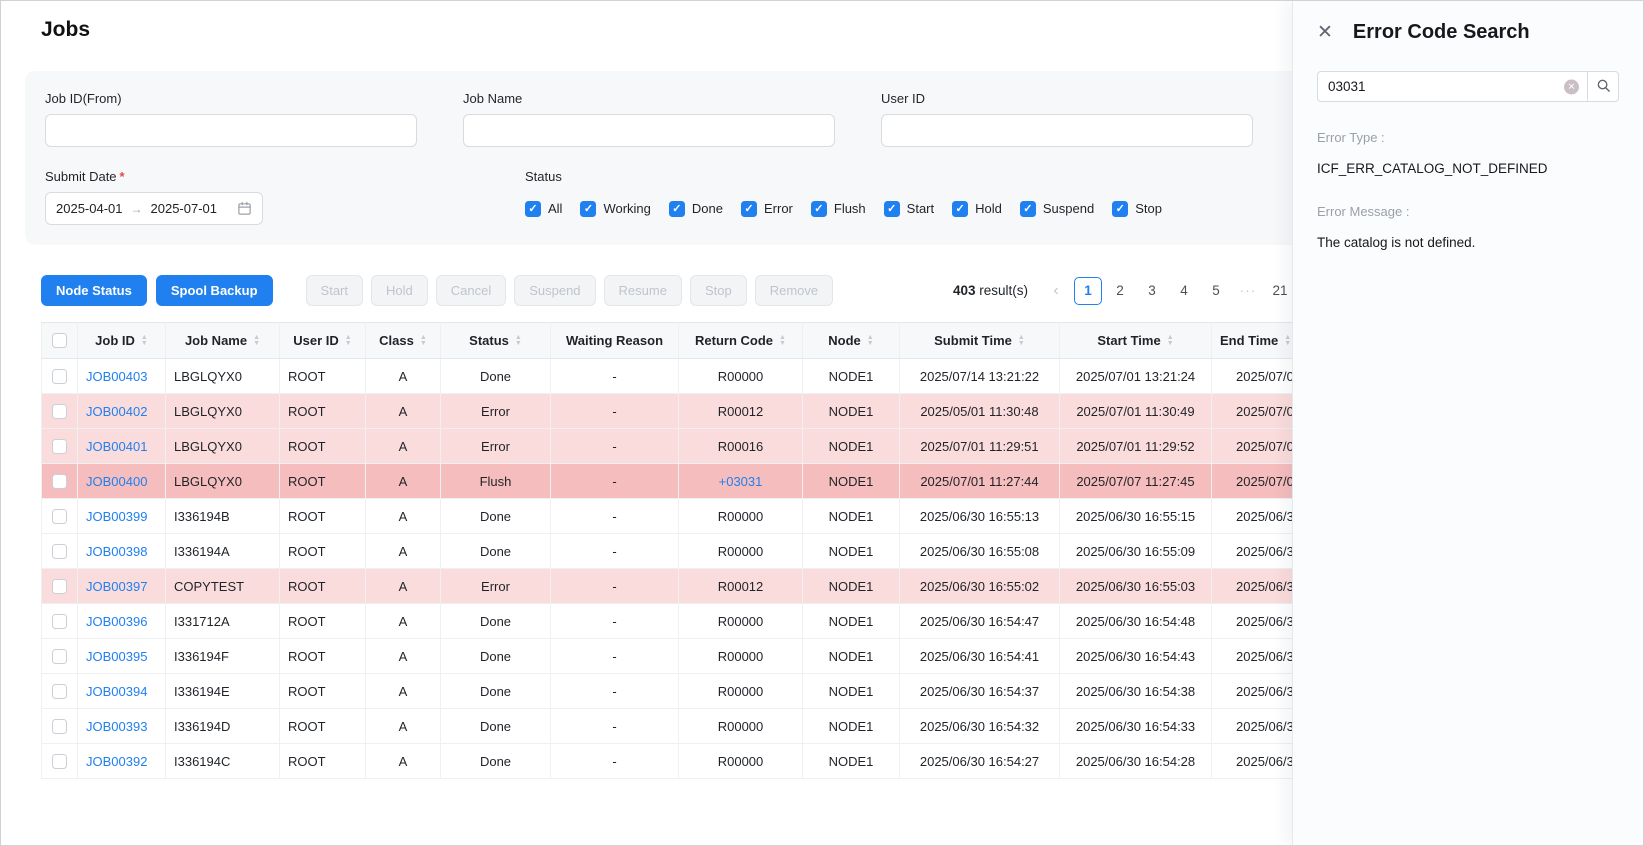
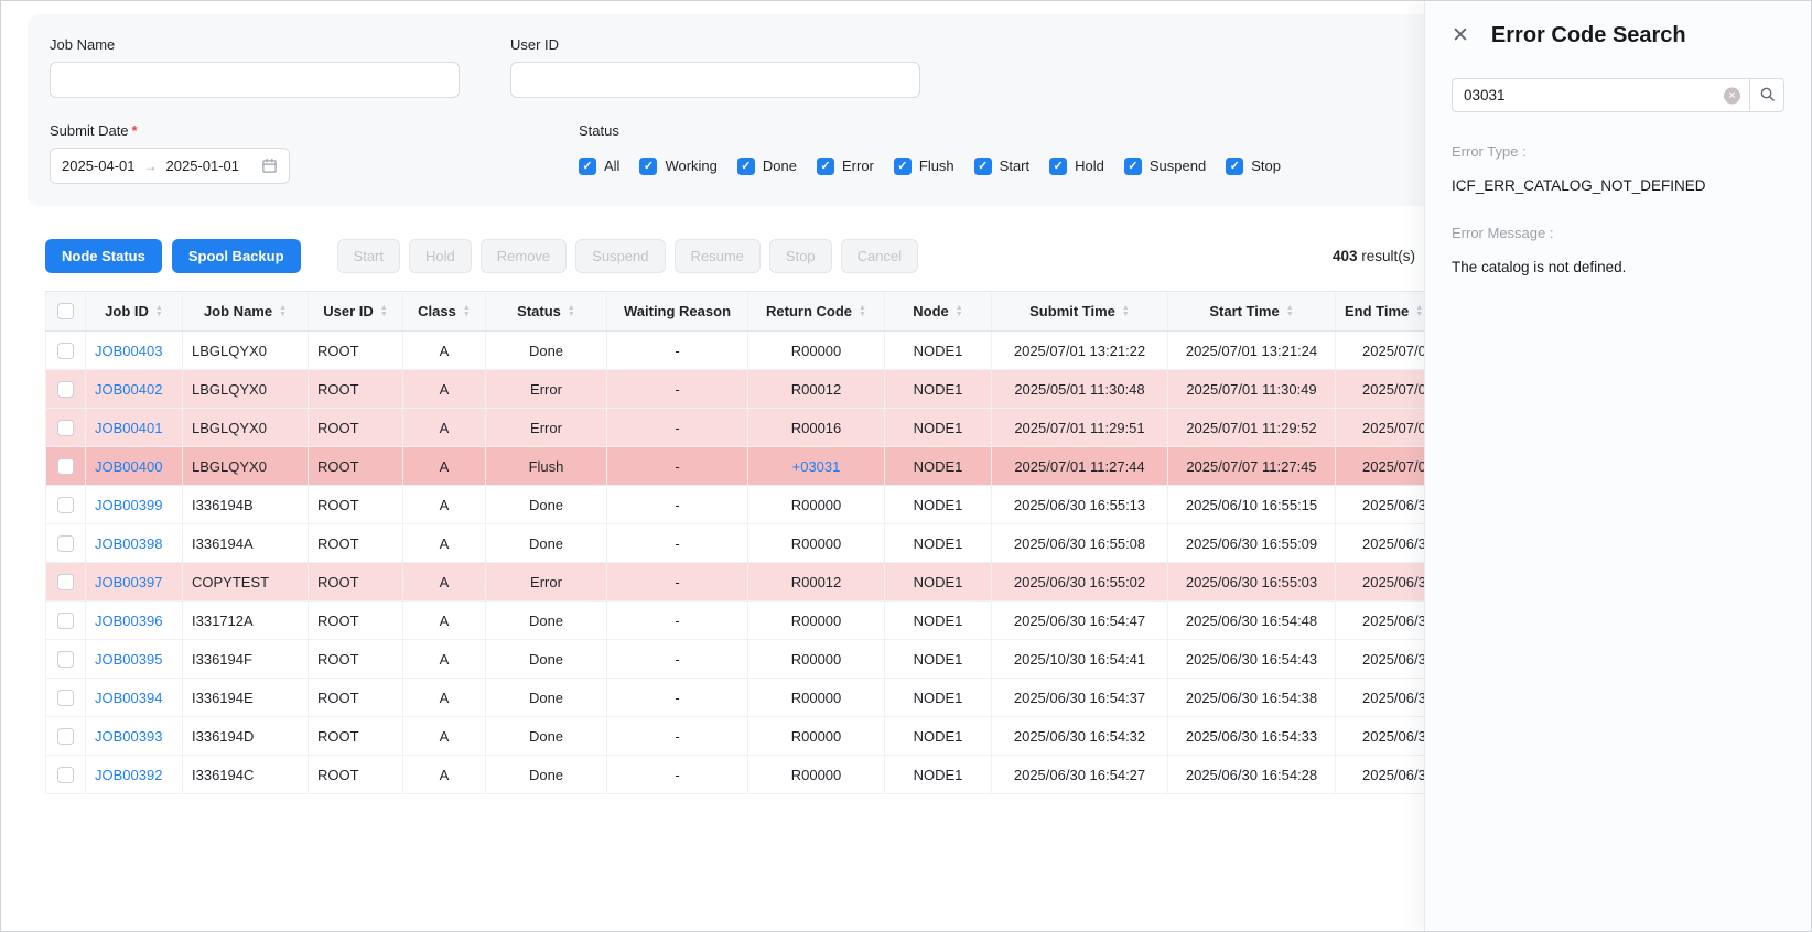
- Jobs
- Job ID(From)
  Job Name
  User ID
  Submit Date *
  2025-04-01
  →
- 2025-07-01
+ 2025-01-01
  Status
  ✓
  All
  ✓
  Working
  ✓
  Done
  ✓
  Error
  ✓
  Flush
  ✓
  Start
  ✓
  Hold
  ✓
  Suspend
  ✓
  Stop
  Node Status
  Spool Backup
  Start
  Hold
- Cancel
+ Remove
  Suspend
  Resume
  Stop
- Remove
+ Cancel
  403 result(s)
- ‹
- 1
- 2
- 3
- 4
- 5
- ···
- 21
  	Job ID	Job Name	User ID	Class	Status	Waiting Reason	Return Code	Node	Submit Time	Start Time	End Time
- 	JOB00403	LBGLQYX0	ROOT	A	Done	-	R00000	NODE1	2025/07/14 13:21:22	2025/07/01 13:21:24	2025/07/0
+ 	JOB00403	LBGLQYX0	ROOT	A	Done	-	R00000	NODE1	2025/07/01 13:21:22	2025/07/01 13:21:24	2025/07/0
  	JOB00402	LBGLQYX0	ROOT	A	Error	-	R00012	NODE1	2025/05/01 11:30:48	2025/07/01 11:30:49	2025/07/0
  	JOB00401	LBGLQYX0	ROOT	A	Error	-	R00016	NODE1	2025/07/01 11:29:51	2025/07/01 11:29:52	2025/07/0
  	JOB00400	LBGLQYX0	ROOT	A	Flush	-	+03031	NODE1	2025/07/01 11:27:44	2025/07/07 11:27:45	2025/07/0
- 	JOB00399	I336194B	ROOT	A	Done	-	R00000	NODE1	2025/06/30 16:55:13	2025/06/30 16:55:15	2025/06/3
+ 	JOB00399	I336194B	ROOT	A	Done	-	R00000	NODE1	2025/06/30 16:55:13	2025/06/10 16:55:15	2025/06/3
  	JOB00398	I336194A	ROOT	A	Done	-	R00000	NODE1	2025/06/30 16:55:08	2025/06/30 16:55:09	2025/06/3
  	JOB00397	COPYTEST	ROOT	A	Error	-	R00012	NODE1	2025/06/30 16:55:02	2025/06/30 16:55:03	2025/06/3
  	JOB00396	I331712A	ROOT	A	Done	-	R00000	NODE1	2025/06/30 16:54:47	2025/06/30 16:54:48	2025/06/3
- 	JOB00395	I336194F	ROOT	A	Done	-	R00000	NODE1	2025/06/30 16:54:41	2025/06/30 16:54:43	2025/06/3
+ 	JOB00395	I336194F	ROOT	A	Done	-	R00000	NODE1	2025/10/30 16:54:41	2025/06/30 16:54:43	2025/06/3
  	JOB00394	I336194E	ROOT	A	Done	-	R00000	NODE1	2025/06/30 16:54:37	2025/06/30 16:54:38	2025/06/3
  	JOB00393	I336194D	ROOT	A	Done	-	R00000	NODE1	2025/06/30 16:54:32	2025/06/30 16:54:33	2025/06/3
  	JOB00392	I336194C	ROOT	A	Done	-	R00000	NODE1	2025/06/30 16:54:27	2025/06/30 16:54:28	2025/06/3
  ✕
  Error Code Search
  03031
  ✕
  Error Type :
  ICF_ERR_CATALOG_NOT_DEFINED
  Error Message :
  The catalog is not defined.
